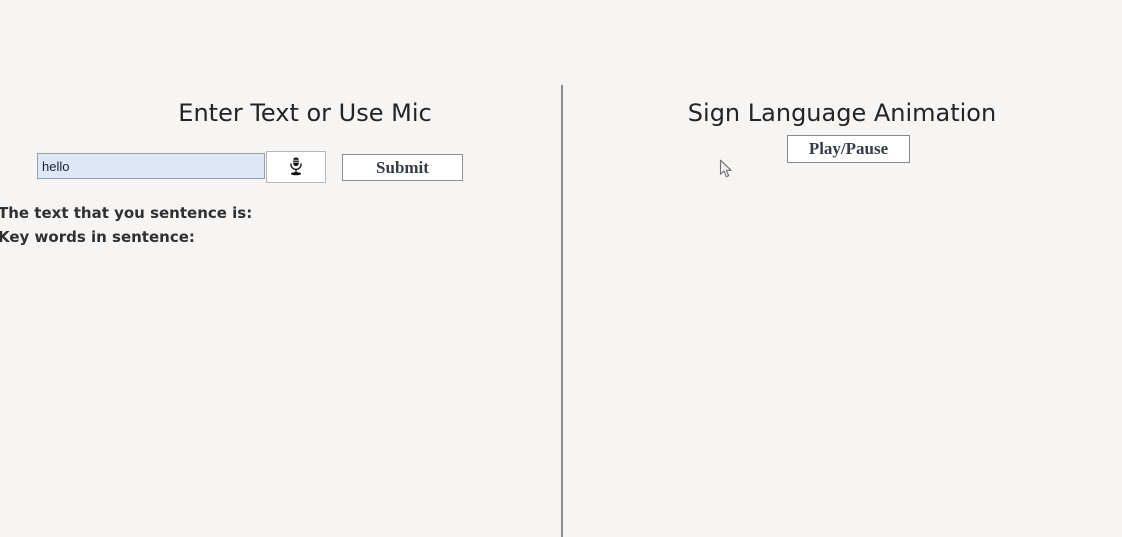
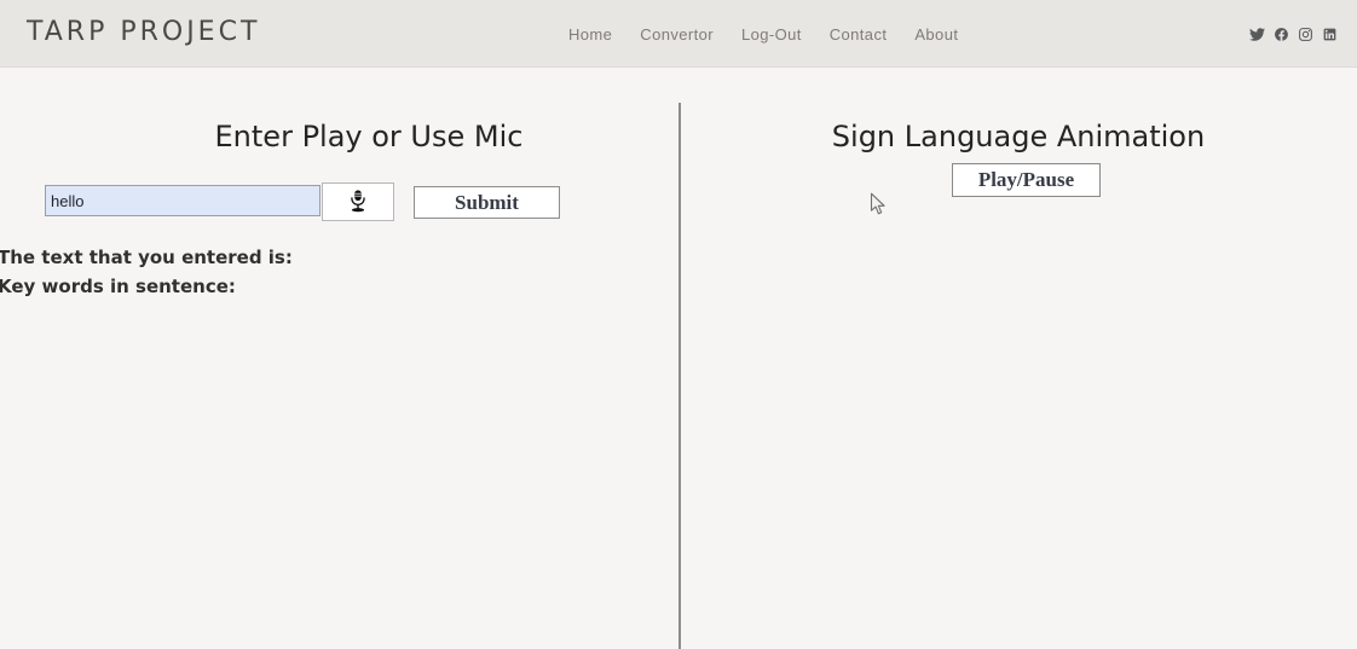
+ TARP PROJECT
+ Home
+ Convertor
+ Log-Out
+ Contact
+ About
- Enter Text or Use Mic
+ Enter Play or Use Mic
  hello
  Submit
- The text that you sentence is:
+ The text that you entered is:
  Key words in sentence:
  Sign Language Animation
  Play/Pause
